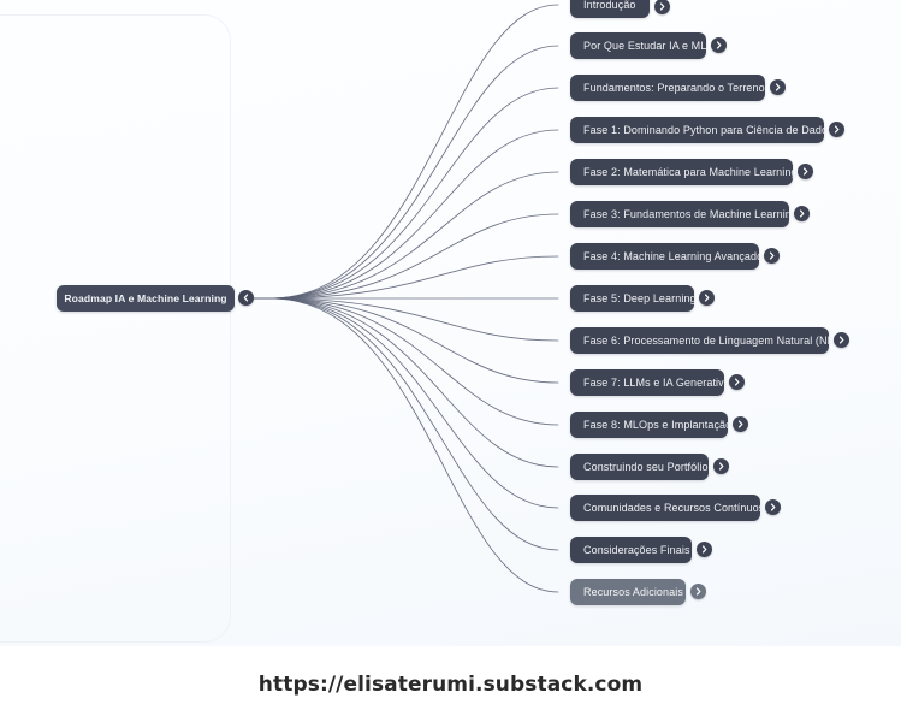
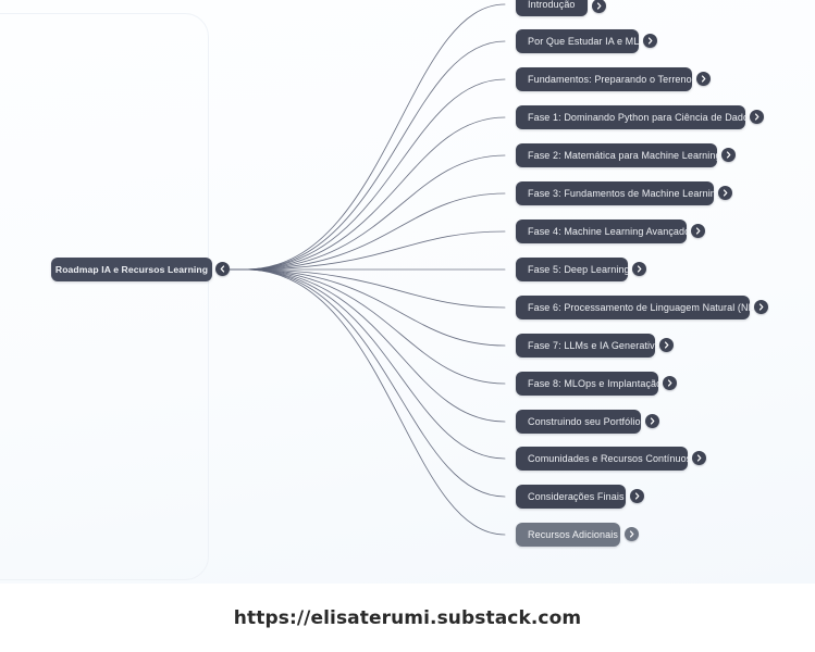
- Roadmap IA e Machine Learning
+ Roadmap IA e Recursos Learning
  Introdução
  Por Que Estudar IA e ML
  Fundamentos: Preparando o Terreno
  Fase 1: Dominando Python para Ciência de Dado
  Fase 2: Matemática para Machine Learning
  Fase 3: Fundamentos de Machine Learnin
  Fase 4: Machine Learning Avançado
  Fase 5: Deep Learning
  Fase 6: Processamento de Linguagem Natural (NL
  Fase 7: LLMs e IA Generativa
  Fase 8: MLOps e Implantação
  Construindo seu Portfólio
  Comunidades e Recursos Contínuos
  Considerações Finais
  Recursos Adicionais
  https://elisaterumi.substack.com
